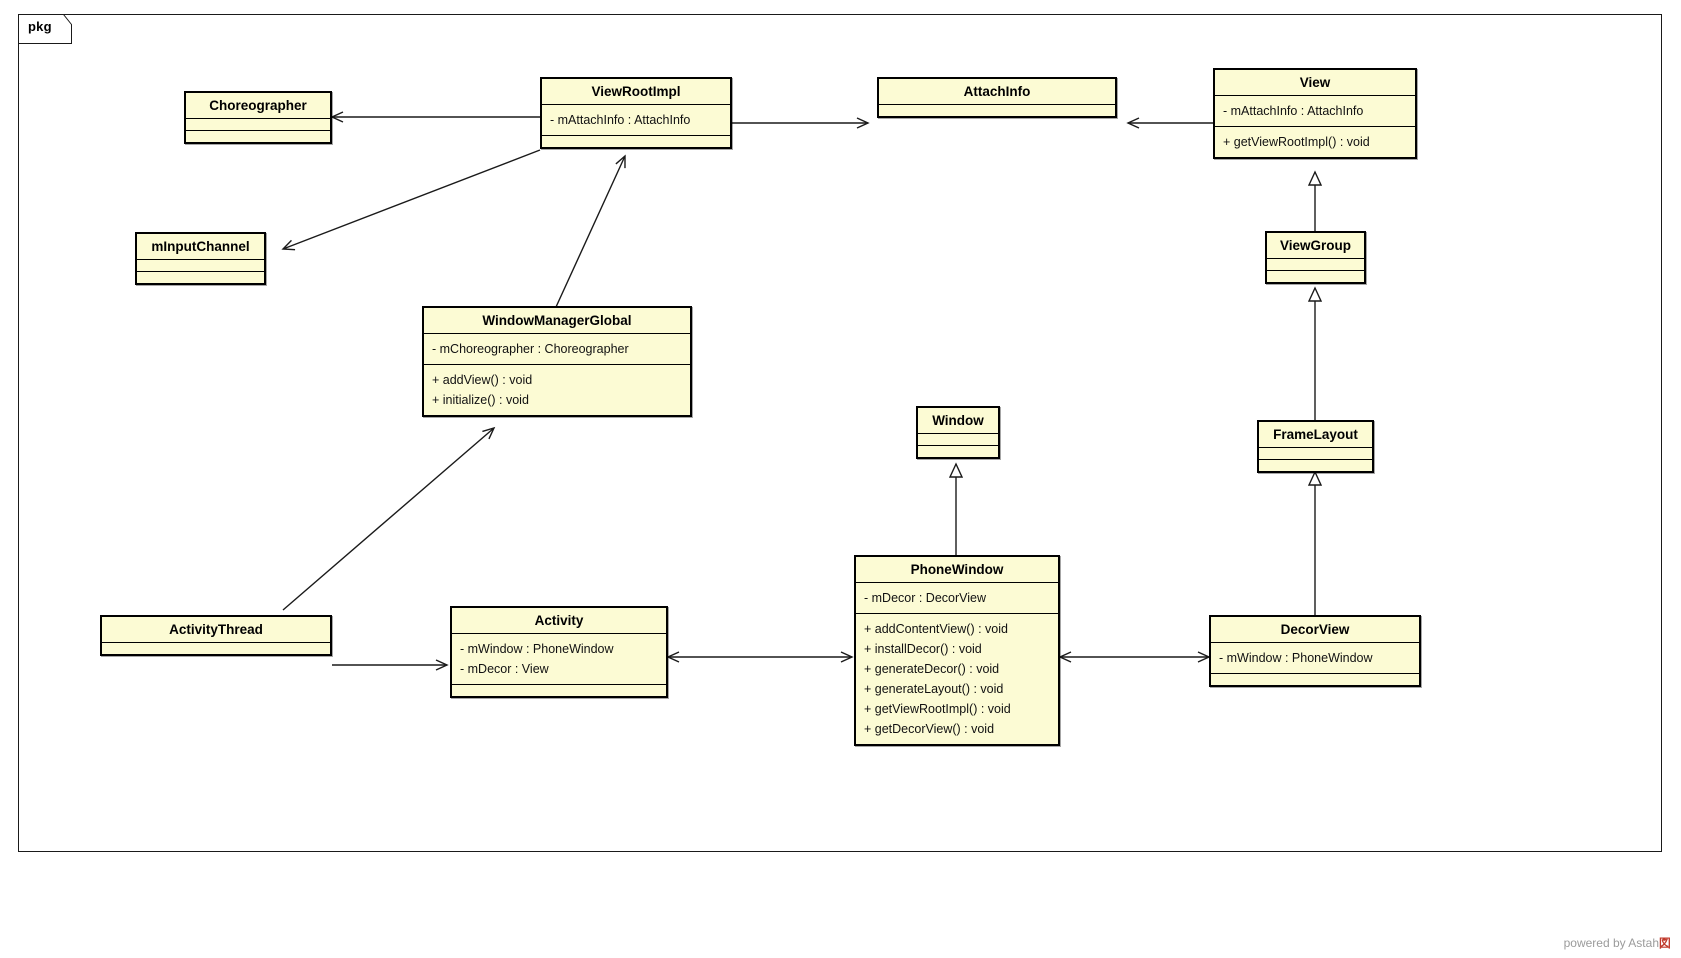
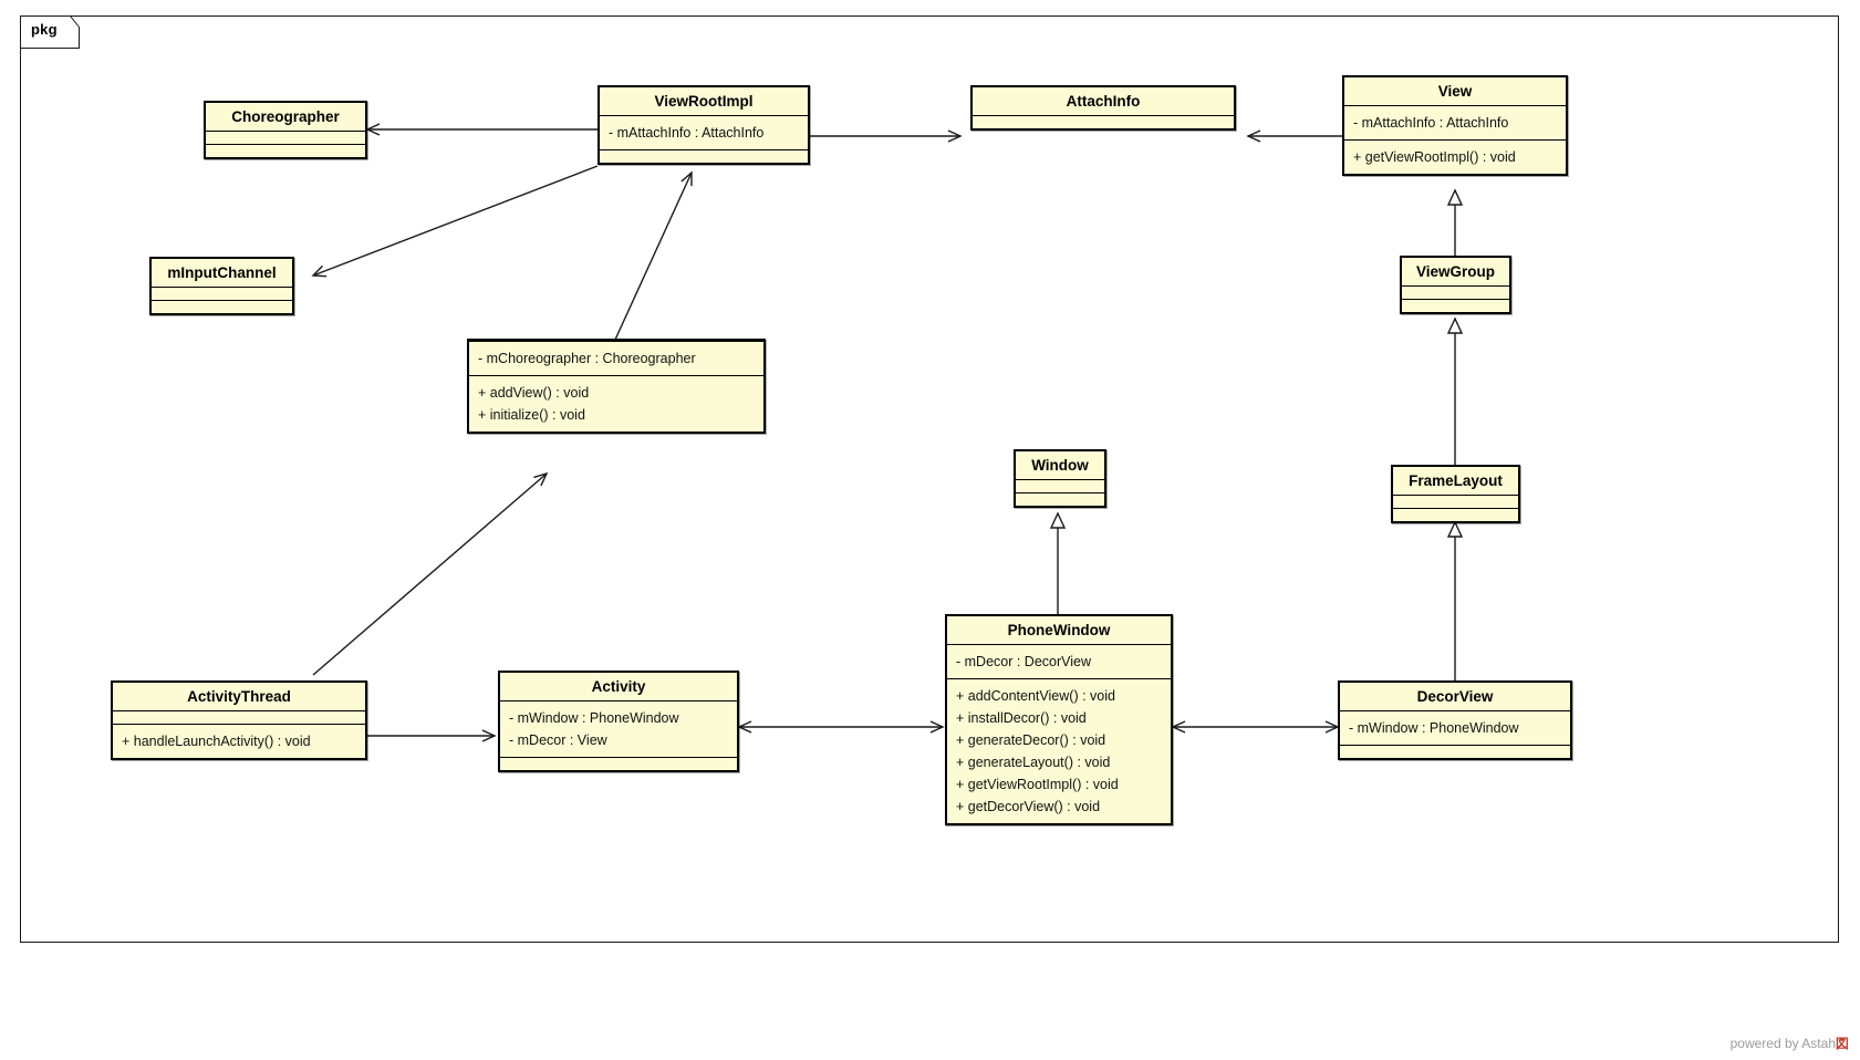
  pkg
  Choreographer
  ViewRootImpl
  - mAttachInfo : AttachInfo
  AttachInfo
  View
  - mAttachInfo : AttachInfo
  + getViewRootImpl() : void
  mInputChannel
  ViewGroup
- WindowManagerGlobal
  - mChoreographer : Choreographer
  + addView() : void
  + initialize() : void
  Window
  FrameLayout
  PhoneWindow
  - mDecor : DecorView
  + addContentView() : void
  + installDecor() : void
  + generateDecor() : void
  + generateLayout() : void
  + getViewRootImpl() : void
  + getDecorView() : void
  ActivityThread
+ + handleLaunchActivity() : void
  Activity
  - mWindow : PhoneWindow
  - mDecor : View
  DecorView
  - mWindow : PhoneWindow
  powered by Astah図
